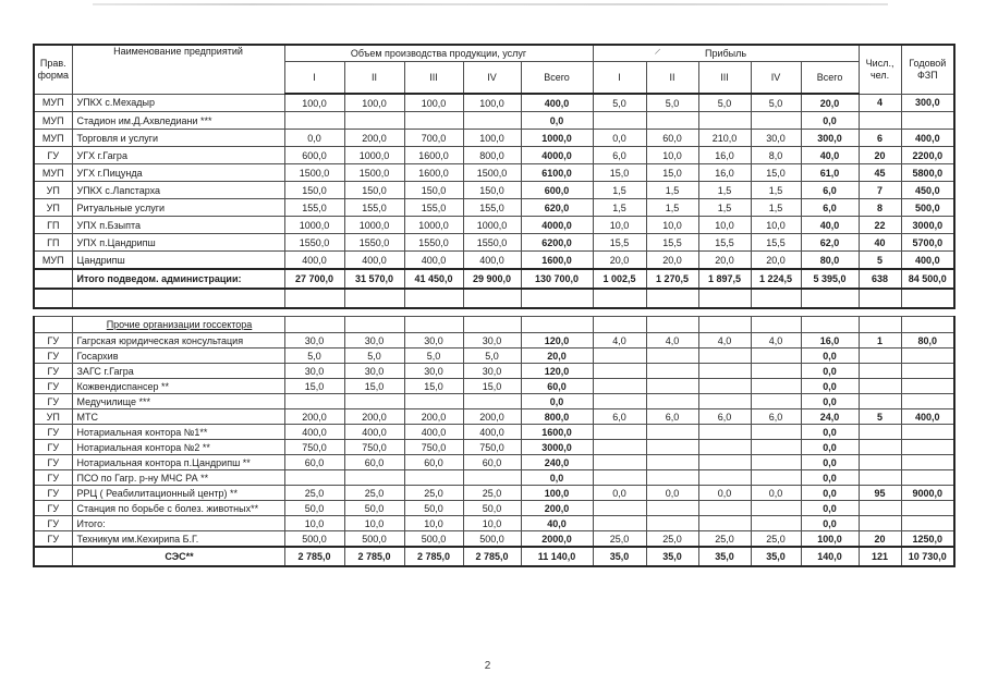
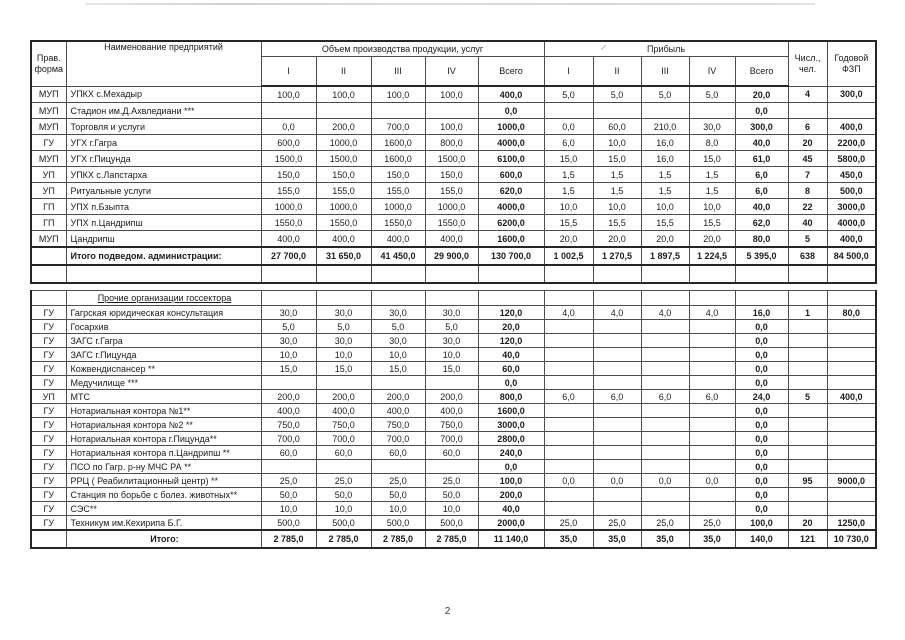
  I	II	III	IV	Всего	I	II	III	IV	Всего
  МУП	УПКХ с.Мехадыр	100,0	100,0	100,0	100,0	400,0	5,0	5,0	5,0	5,0	20,0	4	300,0
  МУП	Стадион им.Д.Ахвледиани ***					0,0					0,0
  МУП	Торговля и услуги	0,0	200,0	700,0	100,0	1000,0	0,0	60,0	210,0	30,0	300,0	6	400,0
  ГУ	УГХ г.Гагра	600,0	1000,0	1600,0	800,0	4000,0	6,0	10,0	16,0	8,0	40,0	20	2200,0
  МУП	УГХ г.Пицунда	1500,0	1500,0	1600,0	1500,0	6100,0	15,0	15,0	16,0	15,0	61,0	45	5800,0
  УП	УПКХ с.Лапстарха	150,0	150,0	150,0	150,0	600,0	1,5	1,5	1,5	1,5	6,0	7	450,0
  УП	Ритуальные услуги	155,0	155,0	155,0	155,0	620,0	1,5	1,5	1,5	1,5	6,0	8	500,0
  ГП	УПХ п.Бзыпта	1000,0	1000,0	1000,0	1000,0	4000,0	10,0	10,0	10,0	10,0	40,0	22	3000,0
- ГП	УПХ п.Цандрипш	1550,0	1550,0	1550,0	1550,0	6200,0	15,5	15,5	15,5	15,5	62,0	40	5700,0
+ ГП	УПХ п.Цандрипш	1550,0	1550,0	1550,0	1550,0	6200,0	15,5	15,5	15,5	15,5	62,0	40	4000,0
  МУП	Цандрипш	400,0	400,0	400,0	400,0	1600,0	20,0	20,0	20,0	20,0	80,0	5	400,0
- 	Итого подведом. администрации:	27 700,0	31 570,0	41 450,0	29 900,0	130 700,0	1 002,5	1 270,5	1 897,5	1 224,5	5 395,0	638	84 500,0
+ 	Итого подведом. администрации:	27 700,0	31 650,0	41 450,0	29 900,0	130 700,0	1 002,5	1 270,5	1 897,5	1 224,5	5 395,0	638	84 500,0
  	Прочие организации госсектора
  ГУ	Гагрская юридическая консультация	30,0	30,0	30,0	30,0	120,0	4,0	4,0	4,0	4,0	16,0	1	80,0
  ГУ	Госархив	5,0	5,0	5,0	5,0	20,0					0,0
  ГУ	ЗАГС г.Гагра	30,0	30,0	30,0	30,0	120,0					0,0
+ ГУ	ЗАГС г.Пицунда	10,0	10,0	10,0	10,0	40,0					0,0
  ГУ	Кожвендиспансер **	15,0	15,0	15,0	15,0	60,0					0,0
  ГУ	Медучилище ***					0,0					0,0
  УП	МТС	200,0	200,0	200,0	200,0	800,0	6,0	6,0	6,0	6,0	24,0	5	400,0
  ГУ	Нотариальная контора №1**	400,0	400,0	400,0	400,0	1600,0					0,0
  ГУ	Нотариальная контора №2 **	750,0	750,0	750,0	750,0	3000,0					0,0
+ ГУ	Нотариальная контора г.Пицунда**	700,0	700,0	700,0	700,0	2800,0					0,0
  ГУ	Нотариальная контора п.Цандрипш **	60,0	60,0	60,0	60,0	240,0					0,0
  ГУ	ПСО по Гагр. р-ну МЧС РА **					0,0					0,0
  ГУ	РРЦ ( Реабилитационный центр) **	25,0	25,0	25,0	25,0	100,0	0,0	0,0	0,0	0,0	0,0	95	9000,0
  ГУ	Станция по борьбе с болез. животных**	50,0	50,0	50,0	50,0	200,0					0,0
- ГУ	Итого:	10,0	10,0	10,0	10,0	40,0					0,0
+ ГУ	СЭС**	10,0	10,0	10,0	10,0	40,0					0,0
  ГУ	Техникум им.Кехирипа Б.Г.	500,0	500,0	500,0	500,0	2000,0	25,0	25,0	25,0	25,0	100,0	20	1250,0
- 	СЭС**	2 785,0	2 785,0	2 785,0	2 785,0	11 140,0	35,0	35,0	35,0	35,0	140,0	121	10 730,0
+ 	Итого:	2 785,0	2 785,0	2 785,0	2 785,0	11 140,0	35,0	35,0	35,0	35,0	140,0	121	10 730,0
  2
